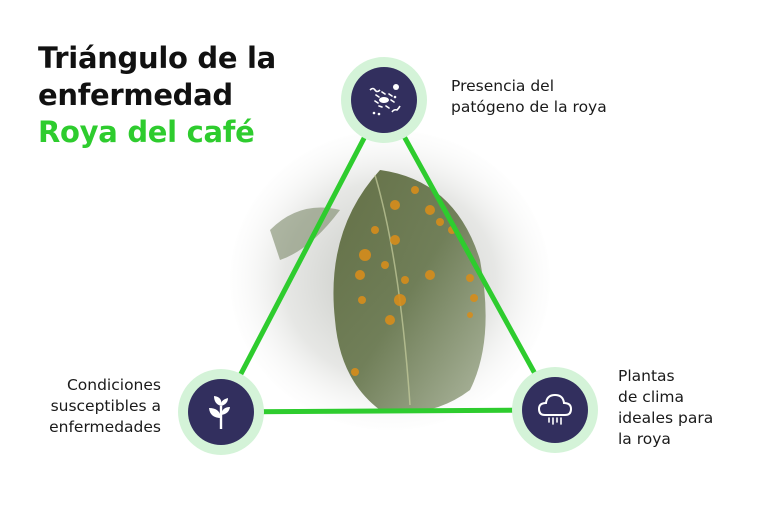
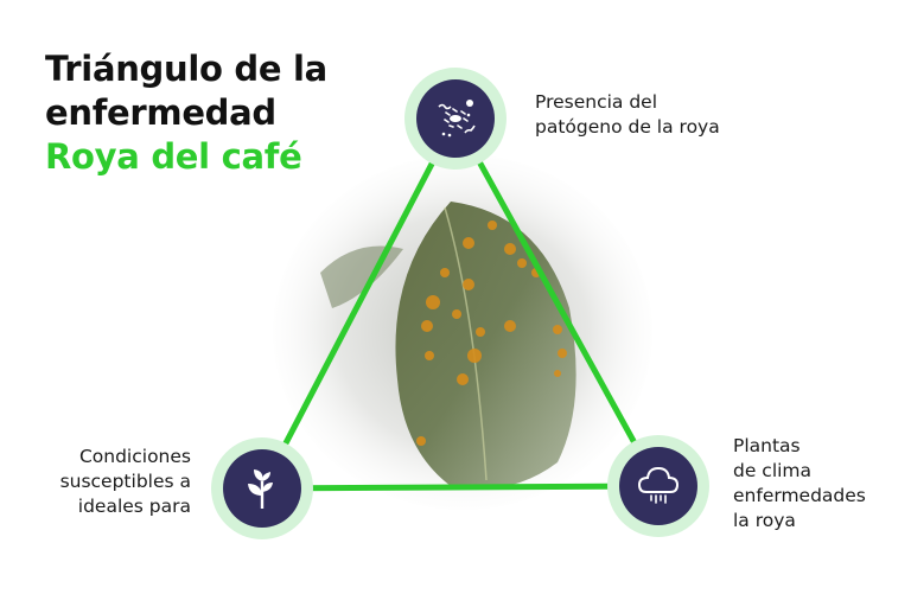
  Triángulo de la
  enfermedad
  Roya del café
  Presencia del
  patógeno de la roya
  Condiciones
  susceptibles a
- enfermedades
+ ideales para
  Plantas
  de clima
- ideales para
+ enfermedades
  la roya
